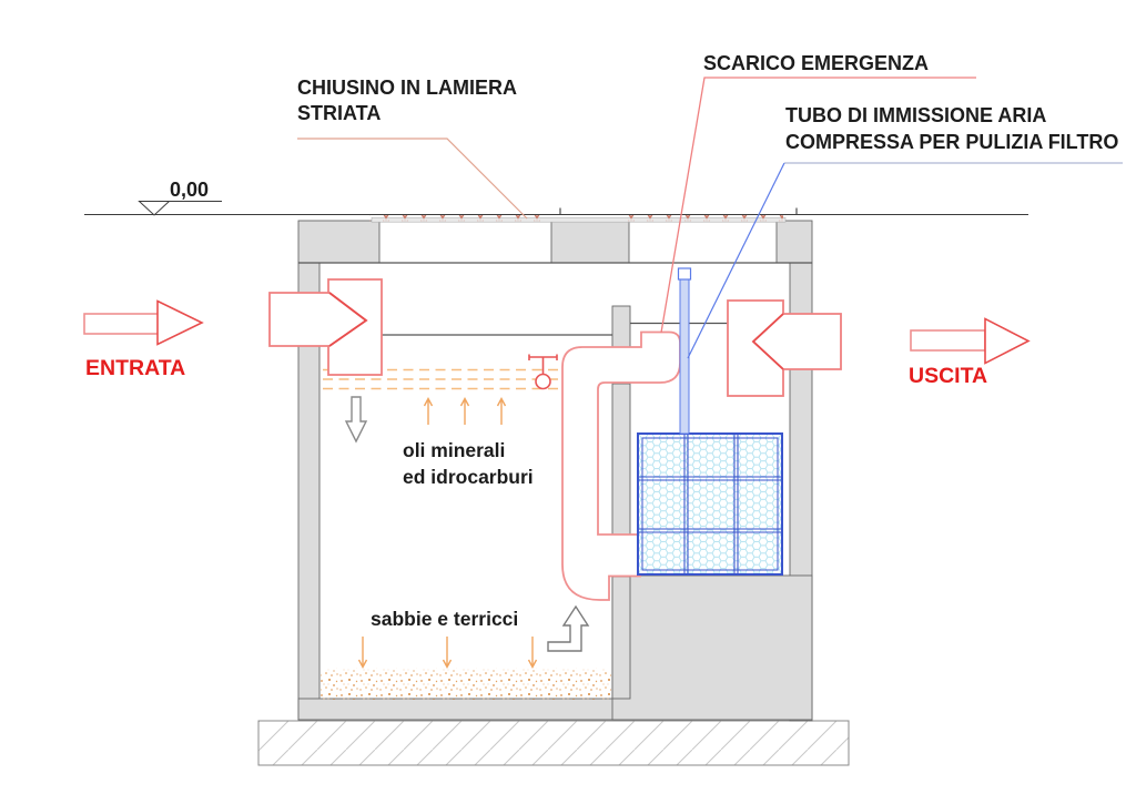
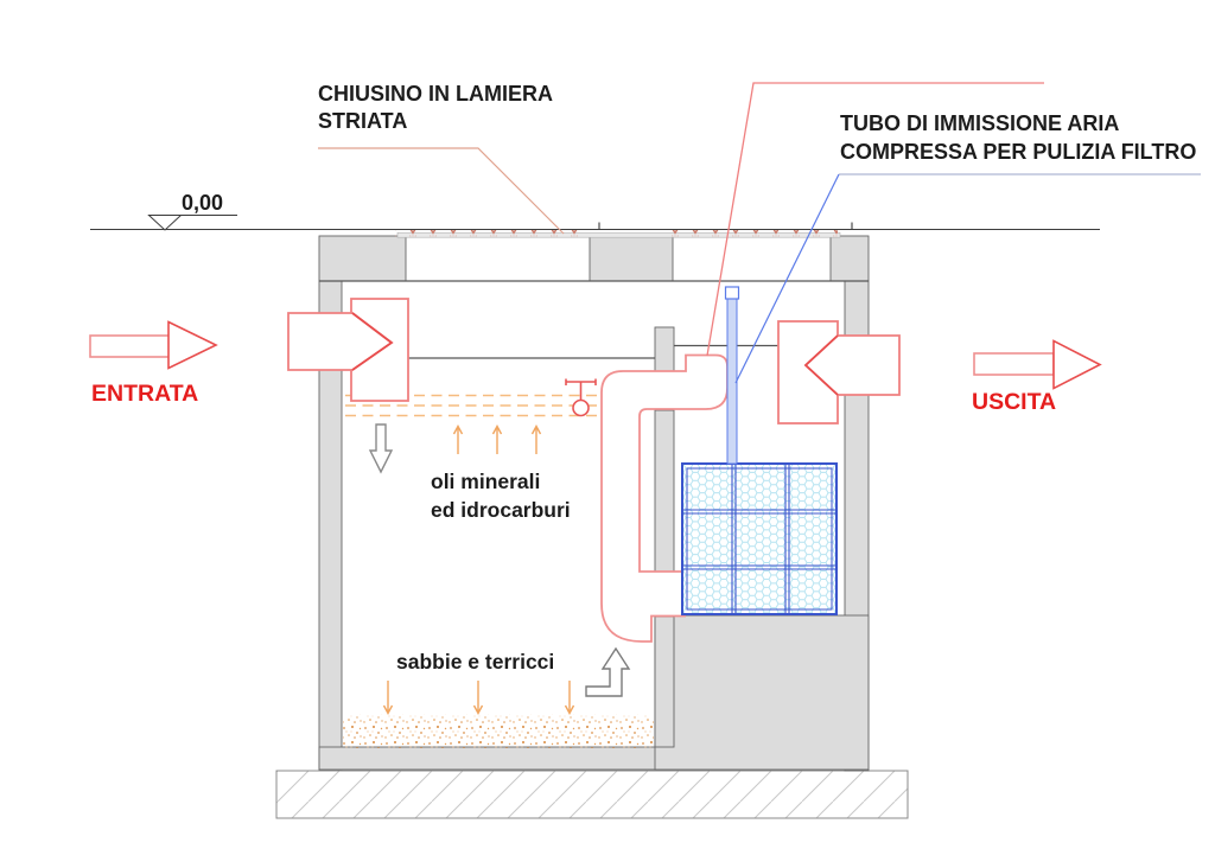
  CHIUSINO IN LAMIERA
  STRIATA
- SCARICO EMERGENZA
  TUBO DI IMMISSIONE ARIA
  COMPRESSA PER PULIZIA FILTRO
  0,00
  ENTRATA
  USCITA
  oli minerali
  ed idrocarburi
  sabbie e terricci
